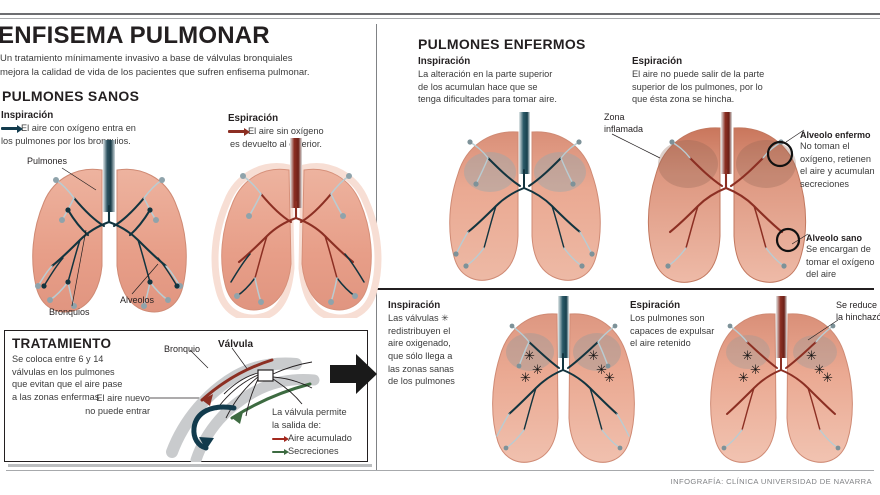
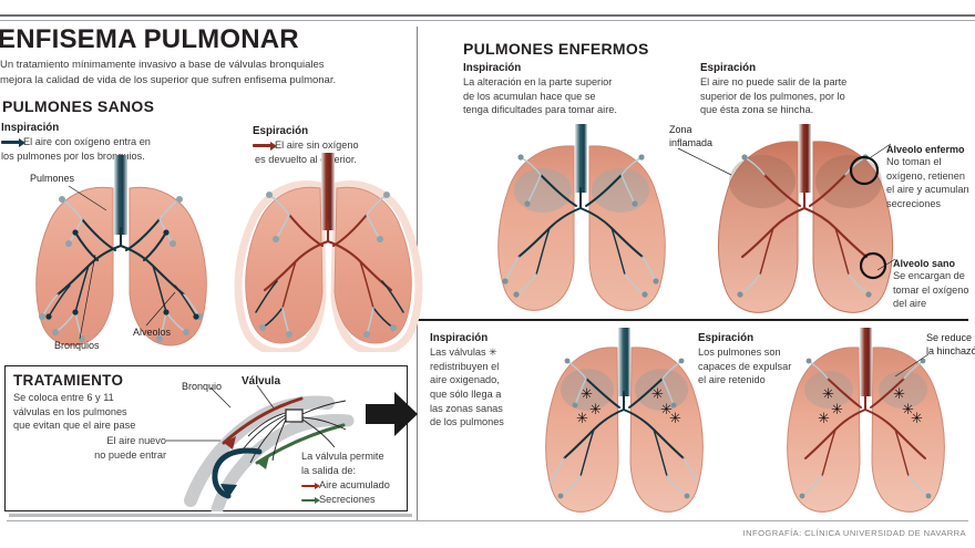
  ENFISEMA PULMONAR
  Un tratamiento mínimamente invasivo a base de válvulas bronquiales
- mejora la calidad de vida de los pacientes que sufren enfisema pulmonar.
+ mejora la calidad de vida de los superior que sufren enfisema pulmonar.
  PULMONES SANOS
  Inspiración
  El aire con oxígeno entra en
  los pulmones por los broios.
  Espiración
  El aire sin oxígeno
  es devuelto alerior.
  Pulmones
  Bronquios
  Alveolos
  TRATAMIENTO
- Se coloca entre 6 y 14
+ Se coloca entre 6 y 11
  válvulas en los pulmones
  que evitan que el aire pase
- a las zonas enfermas
  El aire nuevo
  no puede entrar
  Bronquio
  Válvula
  La válvula permite
  la salida de:
  Aire acumulado
  Secreciones
  PULMONES ENFERMOS
  Inspiración
  La alteración en la parte superior
  de los acumulan hace que se
  tenga dificultades para tomar aire.
  Espiración
  El aire no puede salir de la parte
  superior de los pulmones, por lo
  que ésta zona se hincha.
  Zona
  inflamada
  Alveolo enfermo
  No toman el
  oxígeno, retienen
  el aire y acumulan
  secreciones
  Alveolo sano
  Se encargan de
  tomar el oxígeno
  del aire
  Inspiración
  Las válvulas ✳
  redistribuyen el
  aire oxigenado,
  que sólo llega a
  las zonas sanas
  de los pulmones
  Espiración
  Los pulmones son
  capaces de expulsar
  el aire retenido
  ✳
  ✳
  ✳
  ✳
  ✳
  ✳
  ✳
  ✳
  ✳
  ✳
  ✳
  ✳
  Se reduce
  la hinchazó
  INFOGRAFÍA: CLÍNICA UNIVERSIDAD DE NAVARRA
